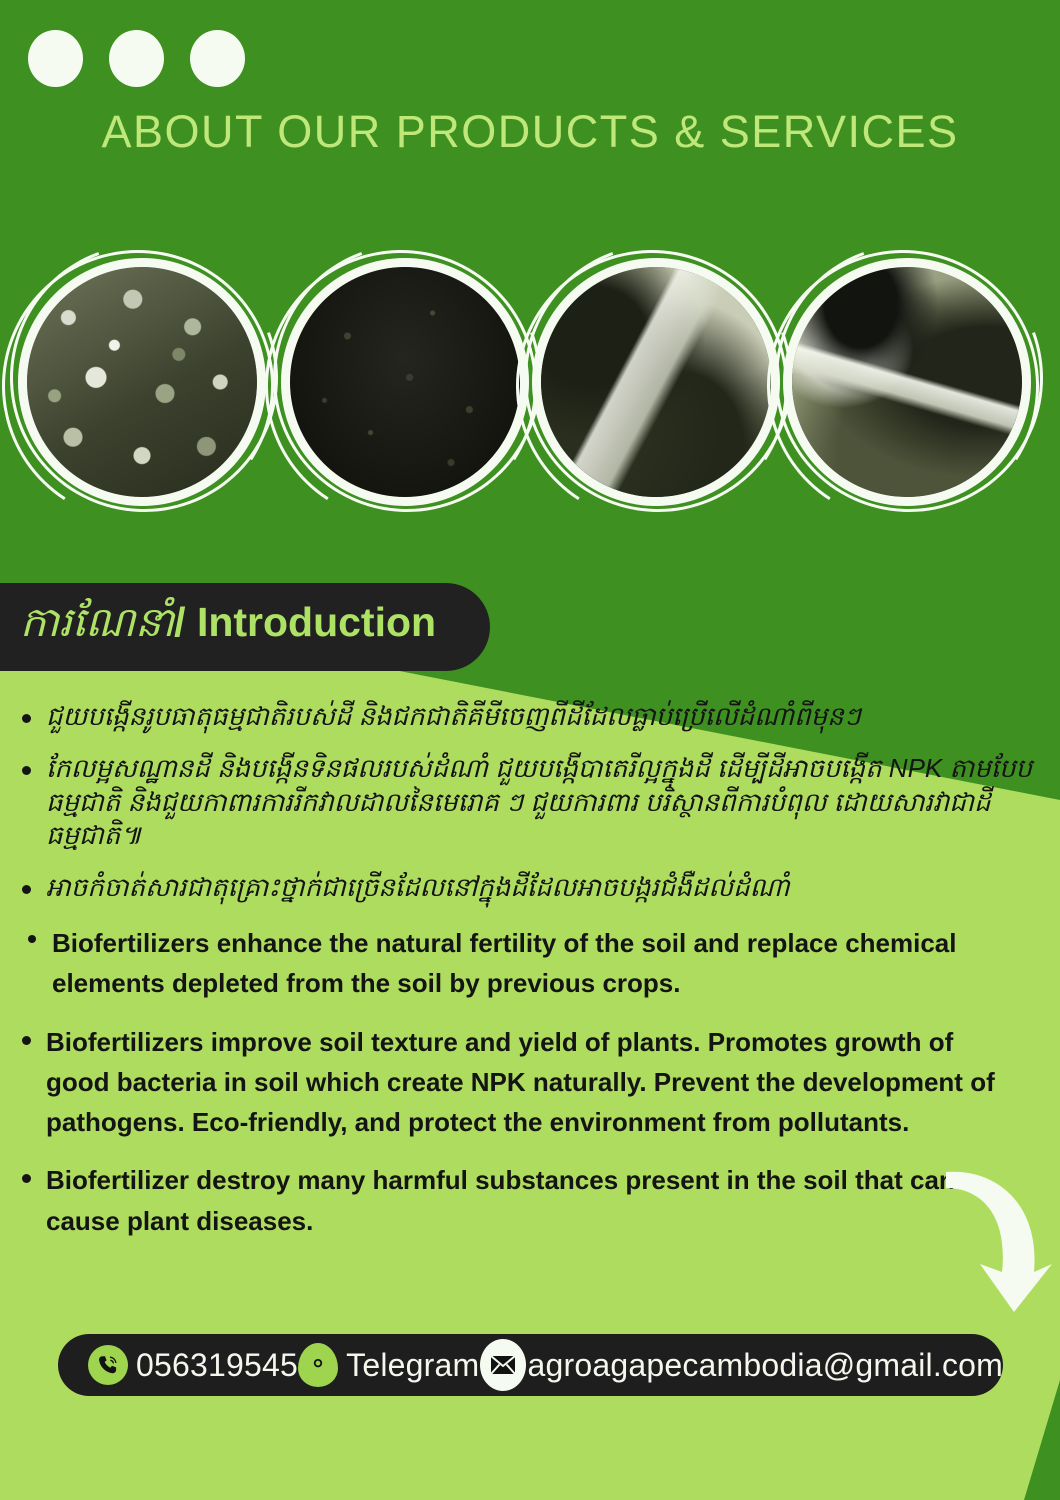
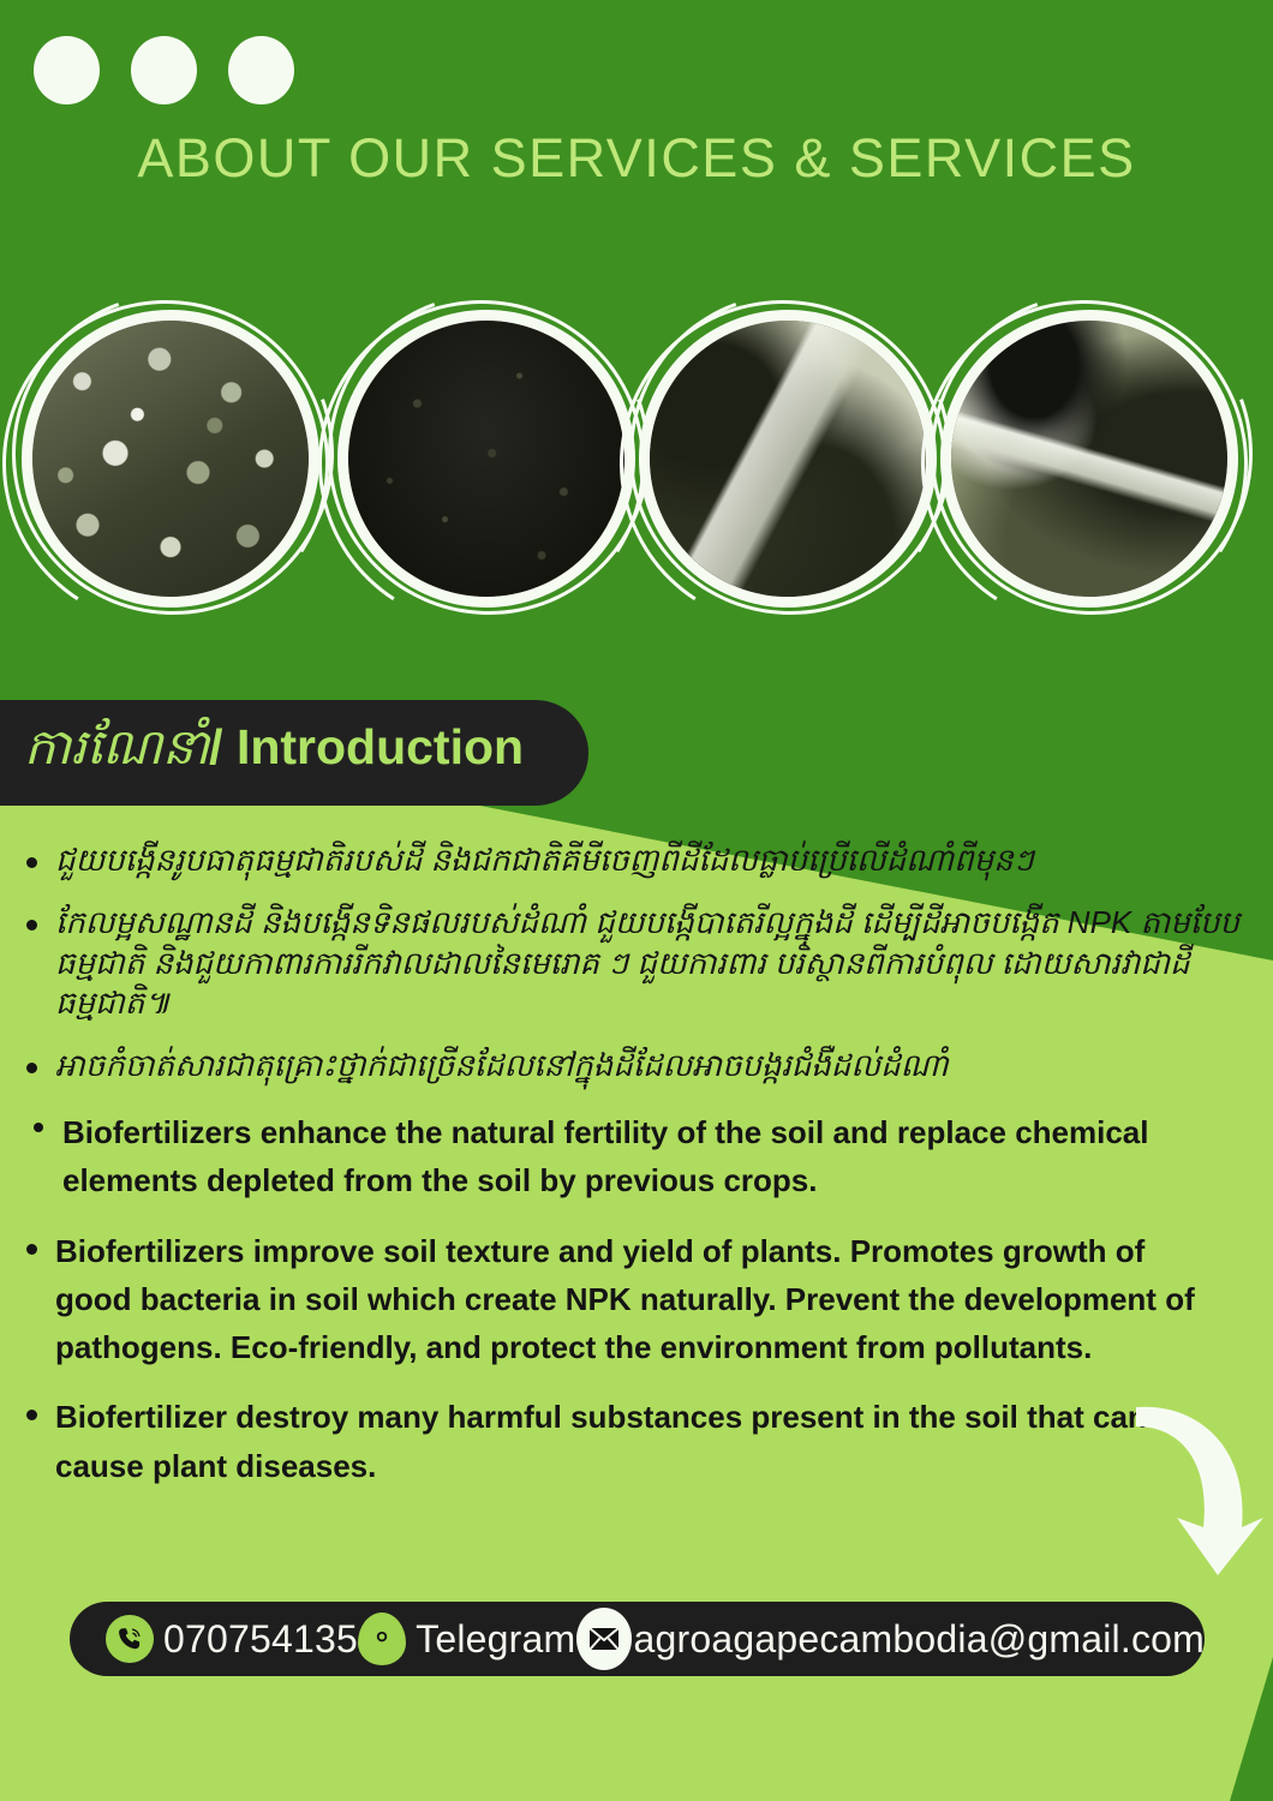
- ABOUT OUR PRODUCTS & SERVICES
+ ABOUT OUR SERVICES & SERVICES
  ការណែនាំ/ Introduction
  ជួយបង្កើនរូបធាតុធម្មជាតិរបស់ដី និងជកជាតិគីមីចេញពីដីដែលធ្លាប់ប្រើលើដំណាំពីមុនៗ
  កែលម្អសណ្ឋានដី និងបង្កើនទិនផលរបស់ដំណាំ ជួយបង្កើបាតេរីល្អក្នុងដី ដើម្បីដីអាចបង្កើត NPK តាមបែបធម្មជាតិ និងជួយកាពារការរីកវាលដាលនៃមេរោគ ៗ ជួយការពារ បរិស្ថានពីការបំពុល ដោយសារវាជាដីធម្មជាតិ៕
  អាចកំចាត់សារជាតុគ្រោះថ្នាក់ជាច្រើនដែលនៅក្នុងដីដែលអាចបង្ករជំងឺដល់ដំណាំ
  Biofertilizers enhance the natural fertility of the soil and replace chemical elements depleted from the soil by previous crops.
  Biofertilizers improve soil texture and yield of plants. Promotes growth of good bacteria in soil which create NPK naturally. Prevent the development of pathogens. Eco-friendly, and protect the environment from pollutants.
  Biofertilizer destroy many harmful substances present in the soil that ca cause plant diseases.
- 056319545
+ 070754135
  Telegram
  agroagapecambodia@gmail.com
